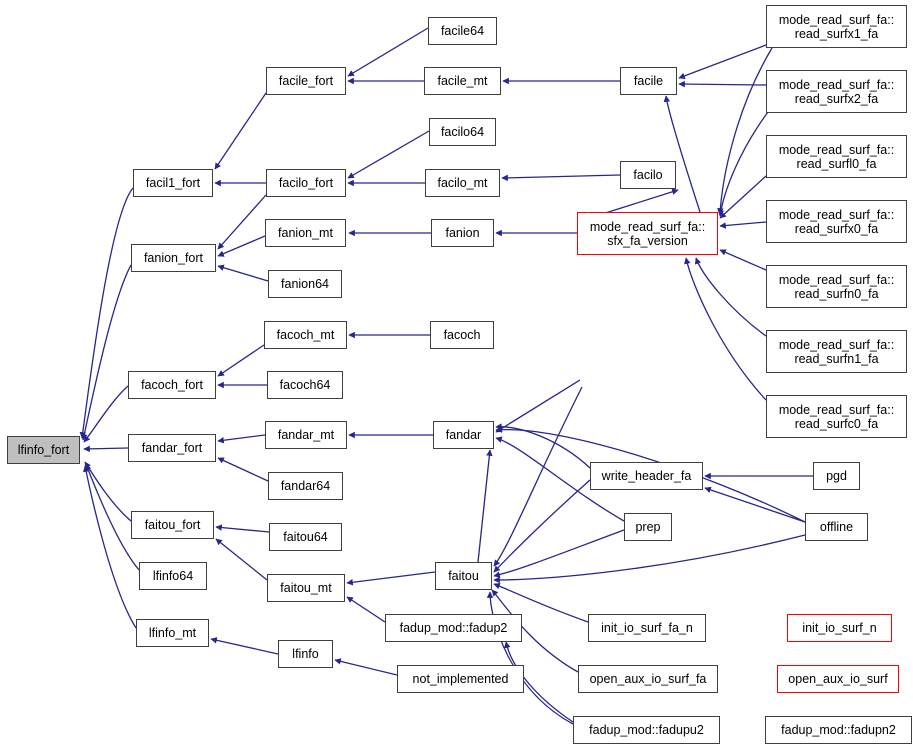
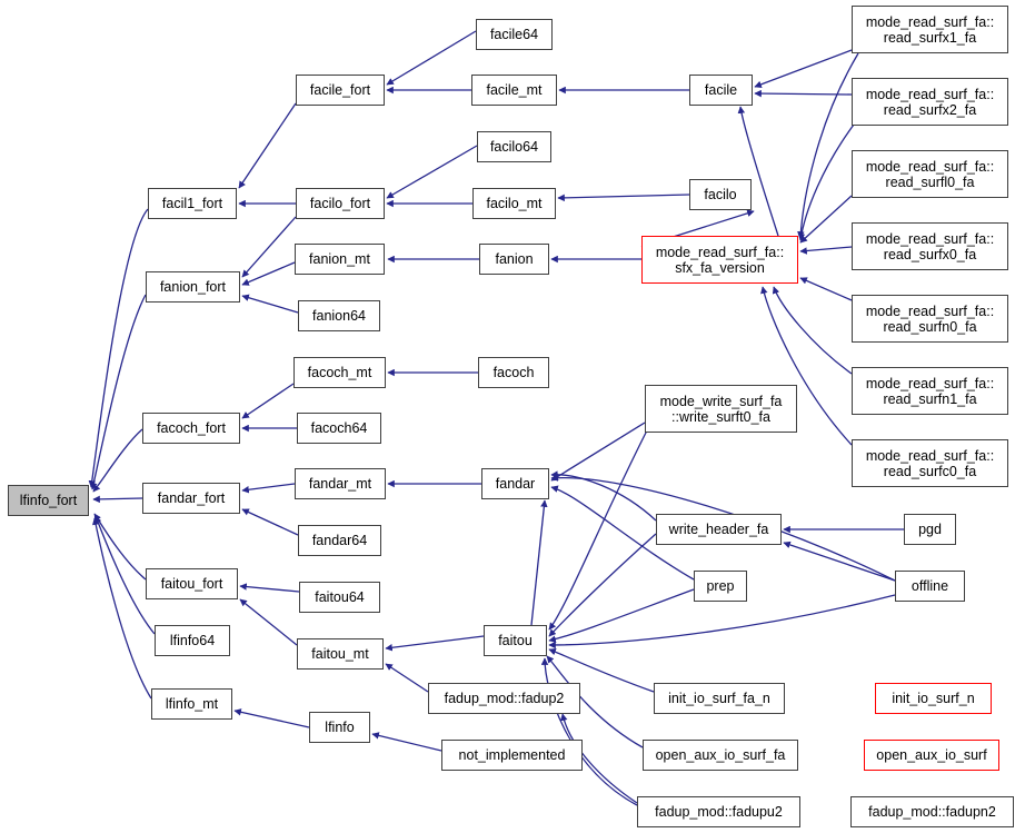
  lfinfo_fort
  facil1_fort
  fanion_fort
  facoch_fort
  fandar_fort
  faitou_fort
  lfinfo64
  lfinfo_mt
  facile_fort
  facilo_fort
  fanion_mt
  fanion64
  facoch_mt
  facoch64
  fandar_mt
  fandar64
  faitou64
  faitou_mt
  lfinfo
  facile64
  facile_mt
  facilo64
  facilo_mt
  fanion
  facoch
  fandar
  faitou
  fadup_mod::fadup2
  not_implemented
  facile
  facilo
  mode_read_surf_fa::
  sfx_fa_version
+ mode_write_surf_fa
+ ::write_surft0_fa
  write_header_fa
  prep
  init_io_surf_fa_n
  open_aux_io_surf_fa
  fadup_mod::fadupu2
  mode_read_surf_fa::
  read_surfx1_fa
  mode_read_surf_fa::
  read_surfx2_fa
  mode_read_surf_fa::
  read_surfl0_fa
  mode_read_surf_fa::
  read_surfx0_fa
  mode_read_surf_fa::
  read_surfn0_fa
  mode_read_surf_fa::
  read_surfn1_fa
  mode_read_surf_fa::
  read_surfc0_fa
  pgd
  offline
  init_io_surf_n
  open_aux_io_surf
  fadup_mod::fadupn2
